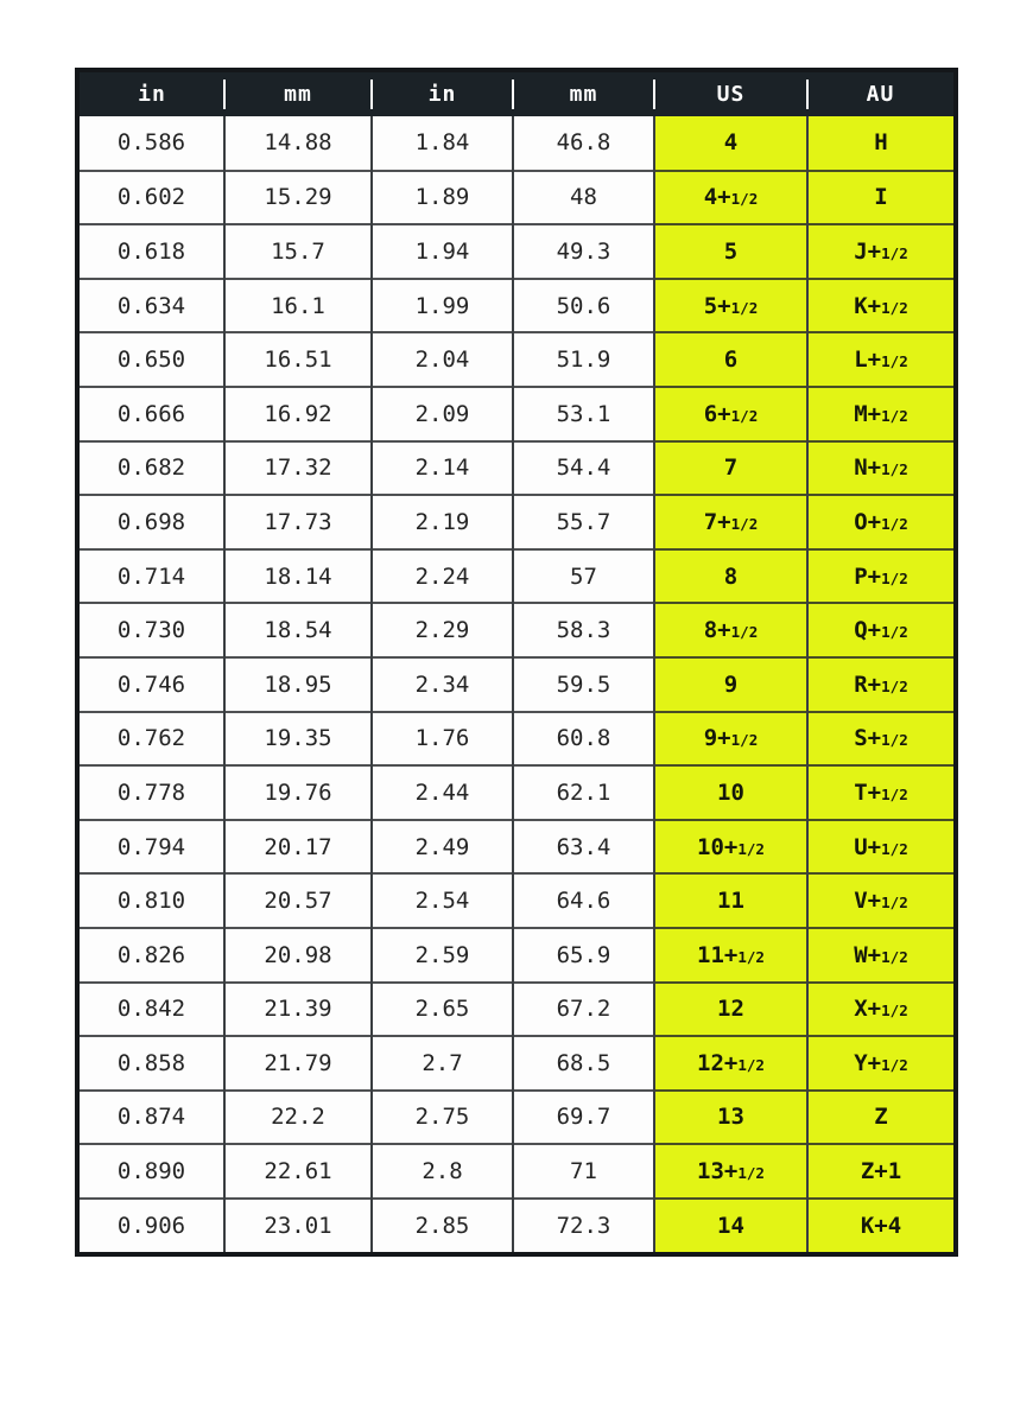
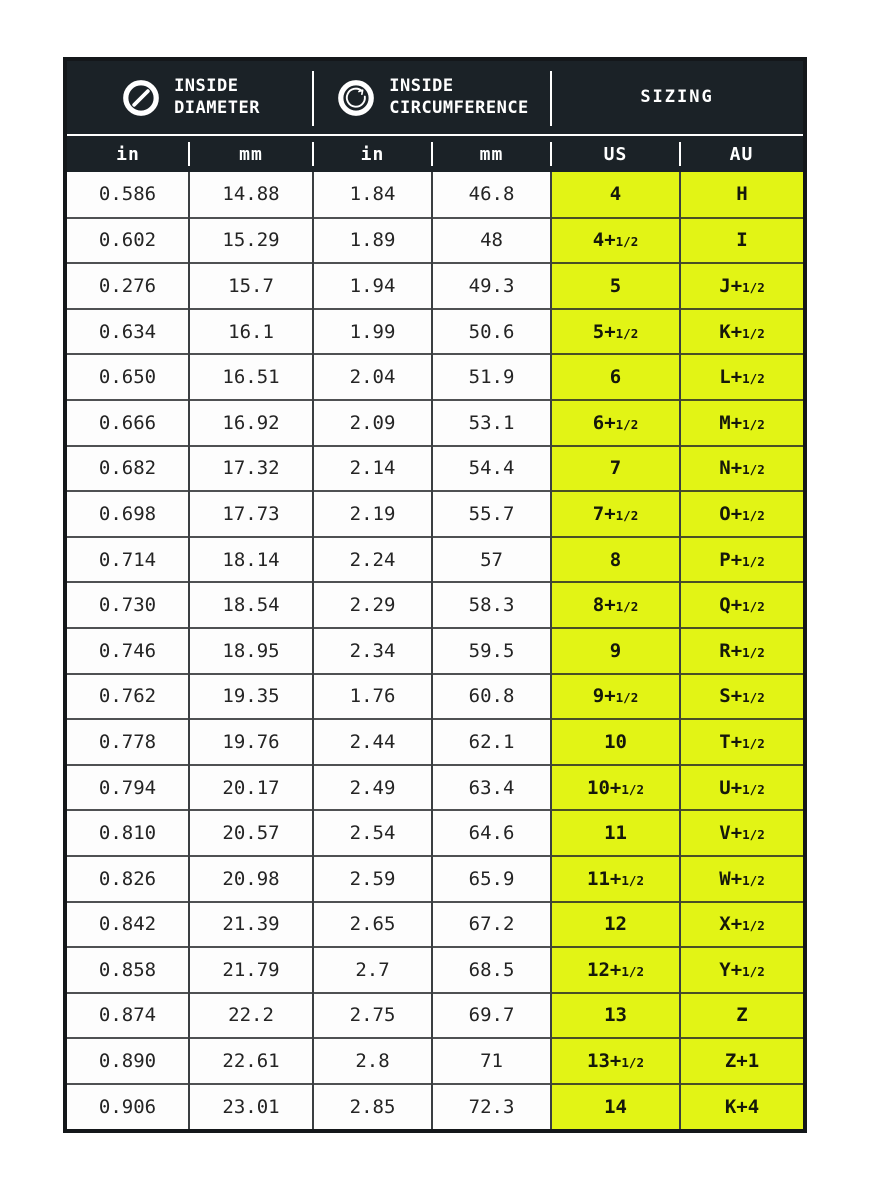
+ INSIDE DIAMETER	INSIDE CIRCUMFERENCE	SIZING
  in	mm	in	mm	US	AU
  0.586	14.88	1.84	46.8	4	H
  0.602	15.29	1.89	48	4+1/2	I
- 0.618	15.7	1.94	49.3	5	J+1/2
+ 0.276	15.7	1.94	49.3	5	J+1/2
  0.634	16.1	1.99	50.6	5+1/2	K+1/2
  0.650	16.51	2.04	51.9	6	L+1/2
  0.666	16.92	2.09	53.1	6+1/2	M+1/2
  0.682	17.32	2.14	54.4	7	N+1/2
  0.698	17.73	2.19	55.7	7+1/2	O+1/2
  0.714	18.14	2.24	57	8	P+1/2
  0.730	18.54	2.29	58.3	8+1/2	Q+1/2
  0.746	18.95	2.34	59.5	9	R+1/2
  0.762	19.35	1.76	60.8	9+1/2	S+1/2
  0.778	19.76	2.44	62.1	10	T+1/2
  0.794	20.17	2.49	63.4	10+1/2	U+1/2
  0.810	20.57	2.54	64.6	11	V+1/2
  0.826	20.98	2.59	65.9	11+1/2	W+1/2
  0.842	21.39	2.65	67.2	12	X+1/2
  0.858	21.79	2.7	68.5	12+1/2	Y+1/2
  0.874	22.2	2.75	69.7	13	Z
  0.890	22.61	2.8	71	13+1/2	Z+1
  0.906	23.01	2.85	72.3	14	K+4
